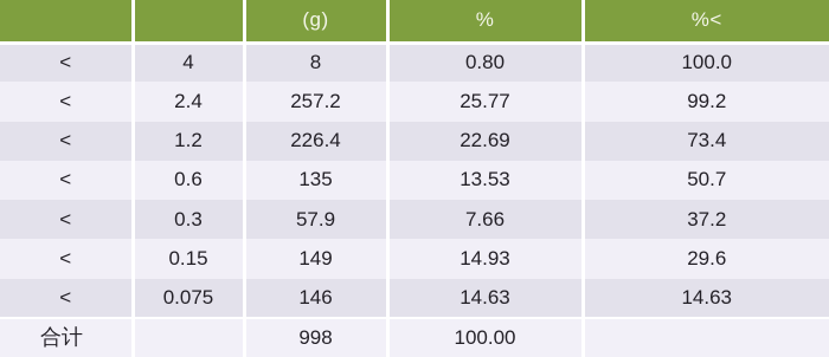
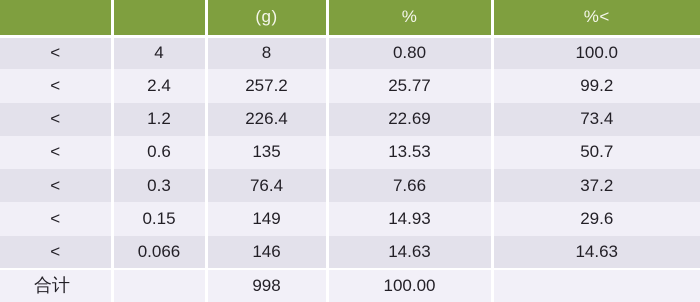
  		(g)	%	%<
  <	4	8	0.80	100.0
  <	2.4	257.2	25.77	99.2
  <	1.2	226.4	22.69	73.4
  <	0.6	135	13.53	50.7
- <	0.3	57.9	7.66	37.2
+ <	0.3	76.4	7.66	37.2
  <	0.15	149	14.93	29.6
- <	0.075	146	14.63	14.63
+ <	0.066	146	14.63	14.63
  合计		998	100.00
